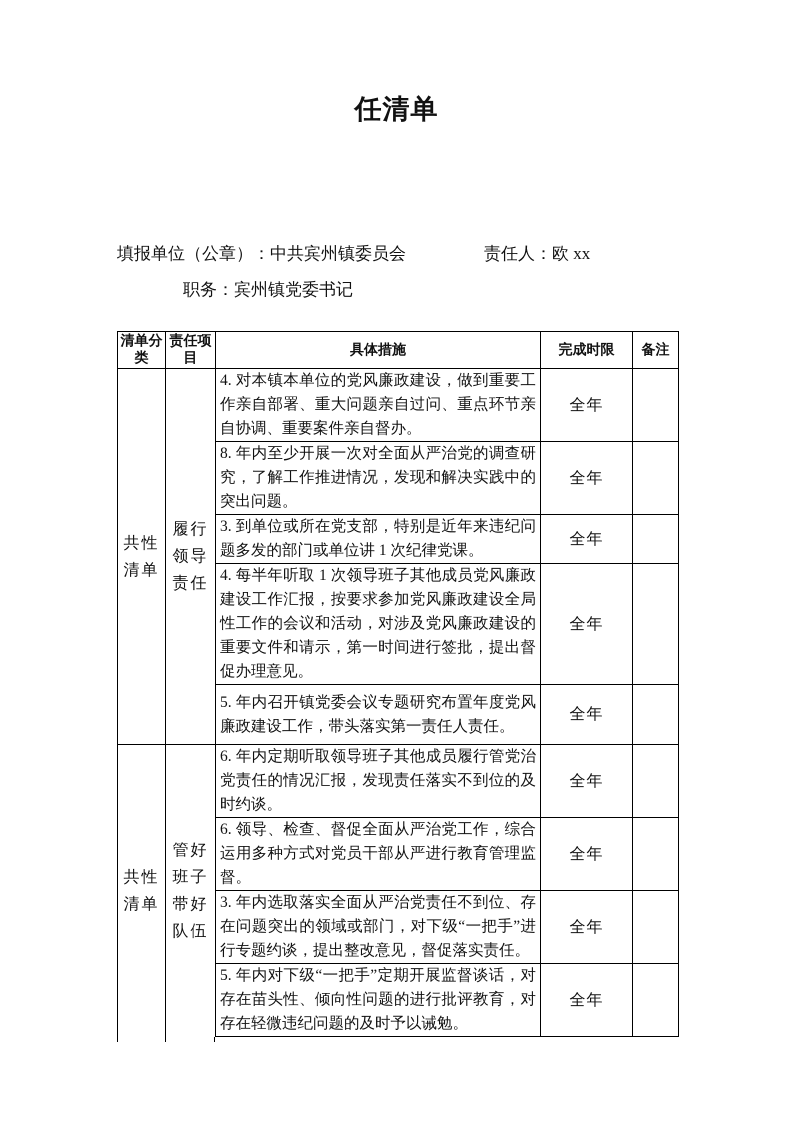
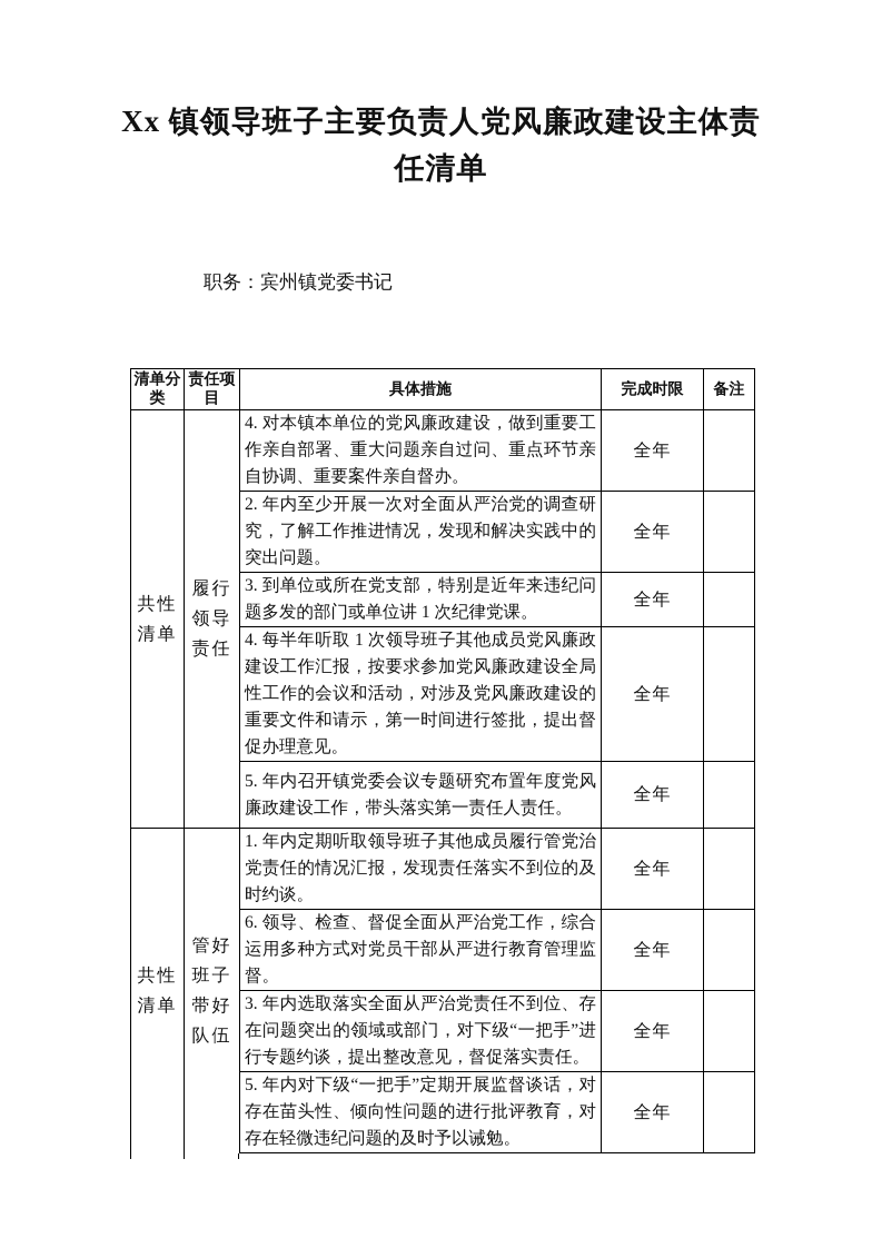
+ Xx 镇领导班子主要负责人党风廉政建设主体责
  任清单
- 填报单位（公章）：中共宾州镇委员会 责任人：欧 xx
  职务：宾州镇党委书记
  清单分类	责任项目	具体措施	完成时限	备注
  共性 清单	履行 领导 责任	4. 对本镇本单位的党风廉政建设，做到重要工作亲自部署、重大问题亲自过问、重点环节亲自协调、重要案件亲自督办。	全年
- 8. 年内至少开展一次对全面从严治党的调查研究，了解工作推进情况，发现和解决实践中的突出问题。	全年
+ 2. 年内至少开展一次对全面从严治党的调查研究，了解工作推进情况，发现和解决实践中的突出问题。	全年
  3. 到单位或所在党支部，特别是近年来违纪问题多发的部门或单位讲 1 次纪律党课。	全年
  4. 每半年听取 1 次领导班子其他成员党风廉政建设工作汇报，按要求参加党风廉政建设全局性工作的会议和活动，对涉及党风廉政建设的重要文件和请示，第一时间进行签批，提出督促办理意见。	全年
  5. 年内召开镇党委会议专题研究布置年度党风廉政建设工作，带头落实第一责任人责任。	全年
- 共性 清单	管好 班子 带好 队伍	6. 年内定期听取领导班子其他成员履行管党治党责任的情况汇报，发现责任落实不到位的及时约谈。	全年
+ 共性 清单	管好 班子 带好 队伍	1. 年内定期听取领导班子其他成员履行管党治党责任的情况汇报，发现责任落实不到位的及时约谈。	全年
  6. 领导、检查、督促全面从严治党工作，综合运用多种方式对党员干部从严进行教育管理监督。	全年
  3. 年内选取落实全面从严治党责任不到位、存在问题突出的领域或部门，对下级“一把手”进行专题约谈，提出整改意见，督促落实责任。	全年
  5. 年内对下级“一把手”定期开展监督谈话，对存在苗头性、倾向性问题的进行批评教育，对存在轻微违纪问题的及时予以诫勉。	全年
